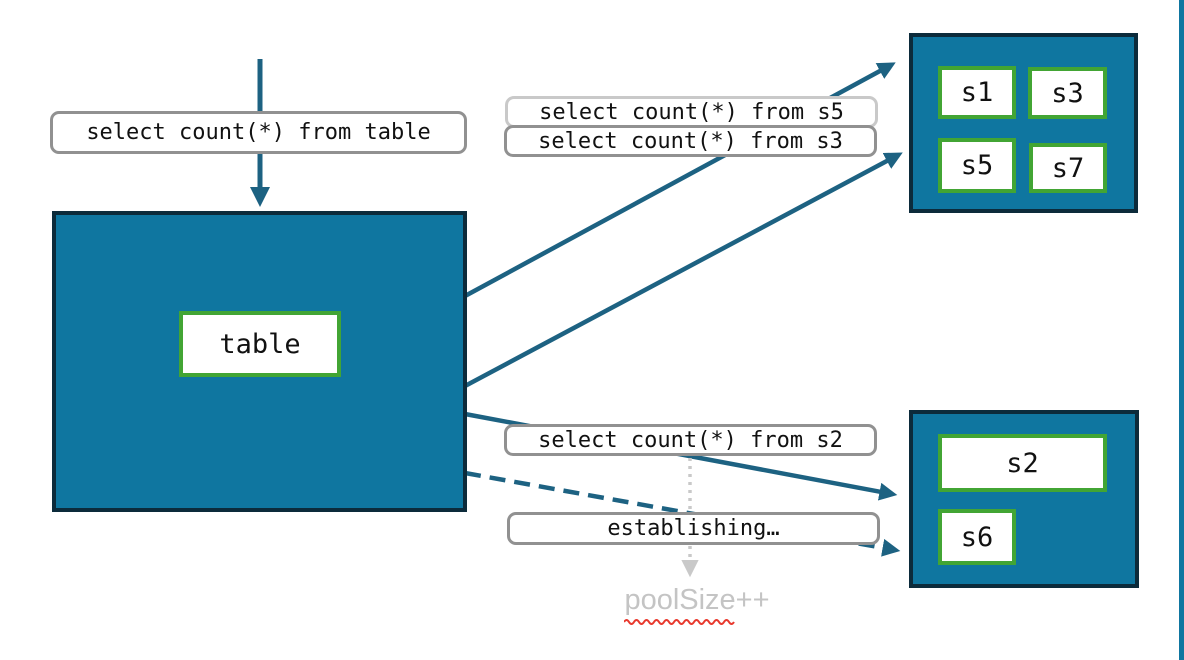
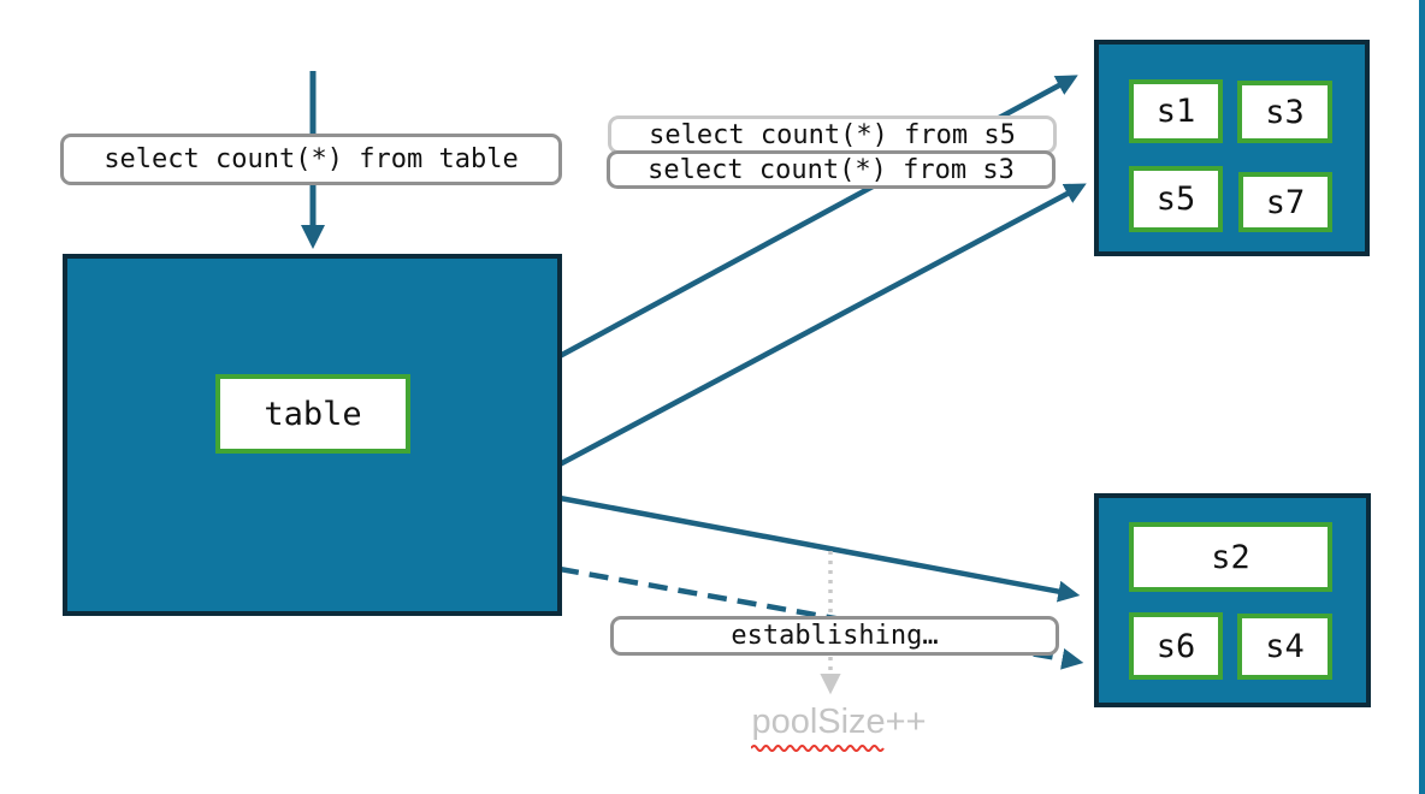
  select count(*) from table
  select count(*) from s5
  select count(*) from s3
- select count(*) from s2
  establishing…
  table
  s1
  s3
  s5
  s7
  s2
  s6
+ s4
  poolSize++
